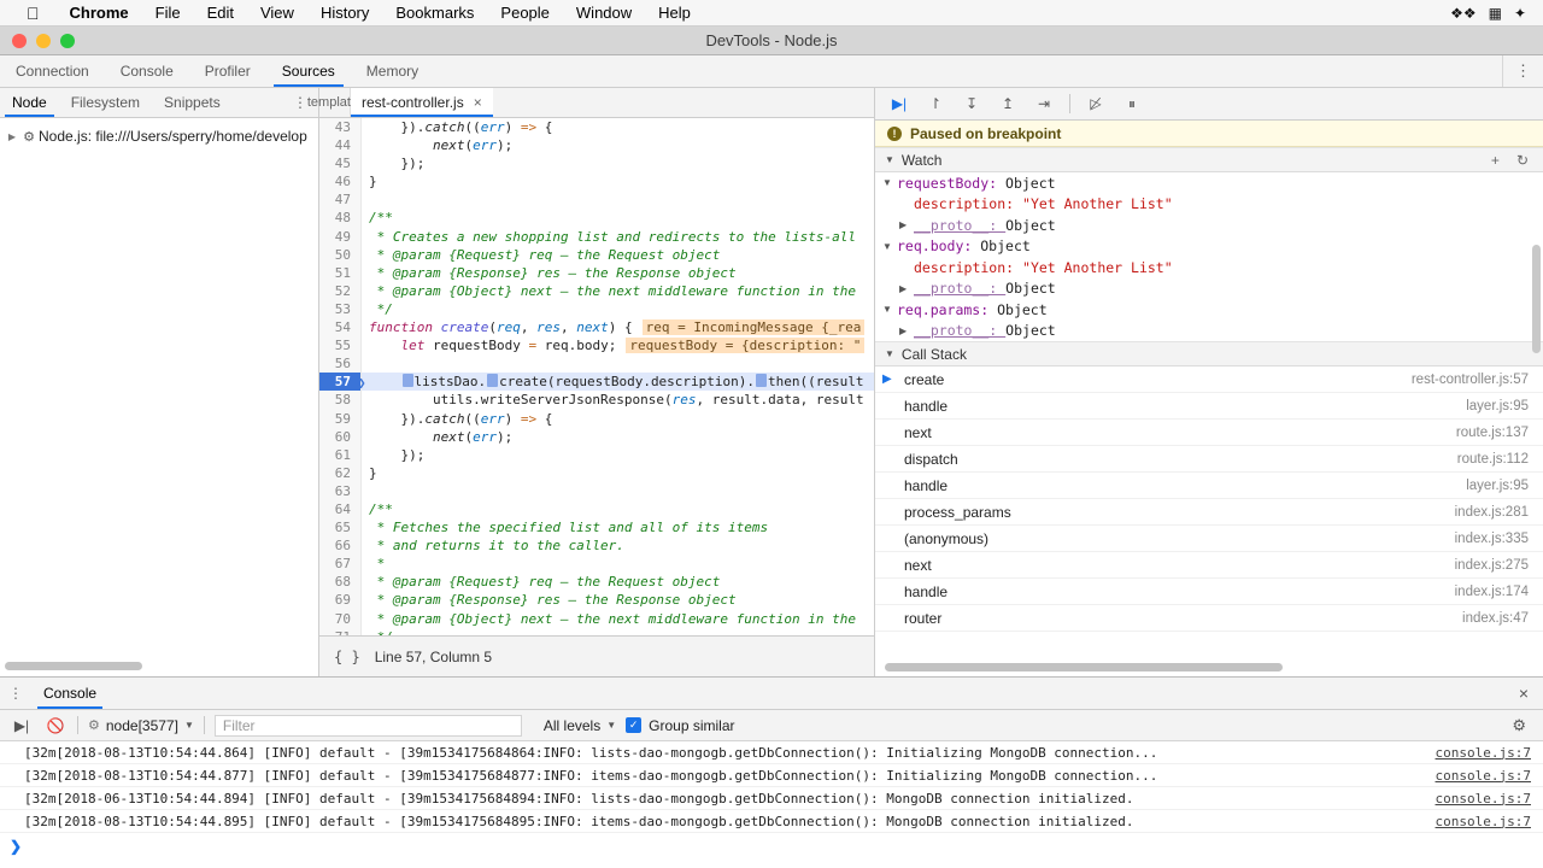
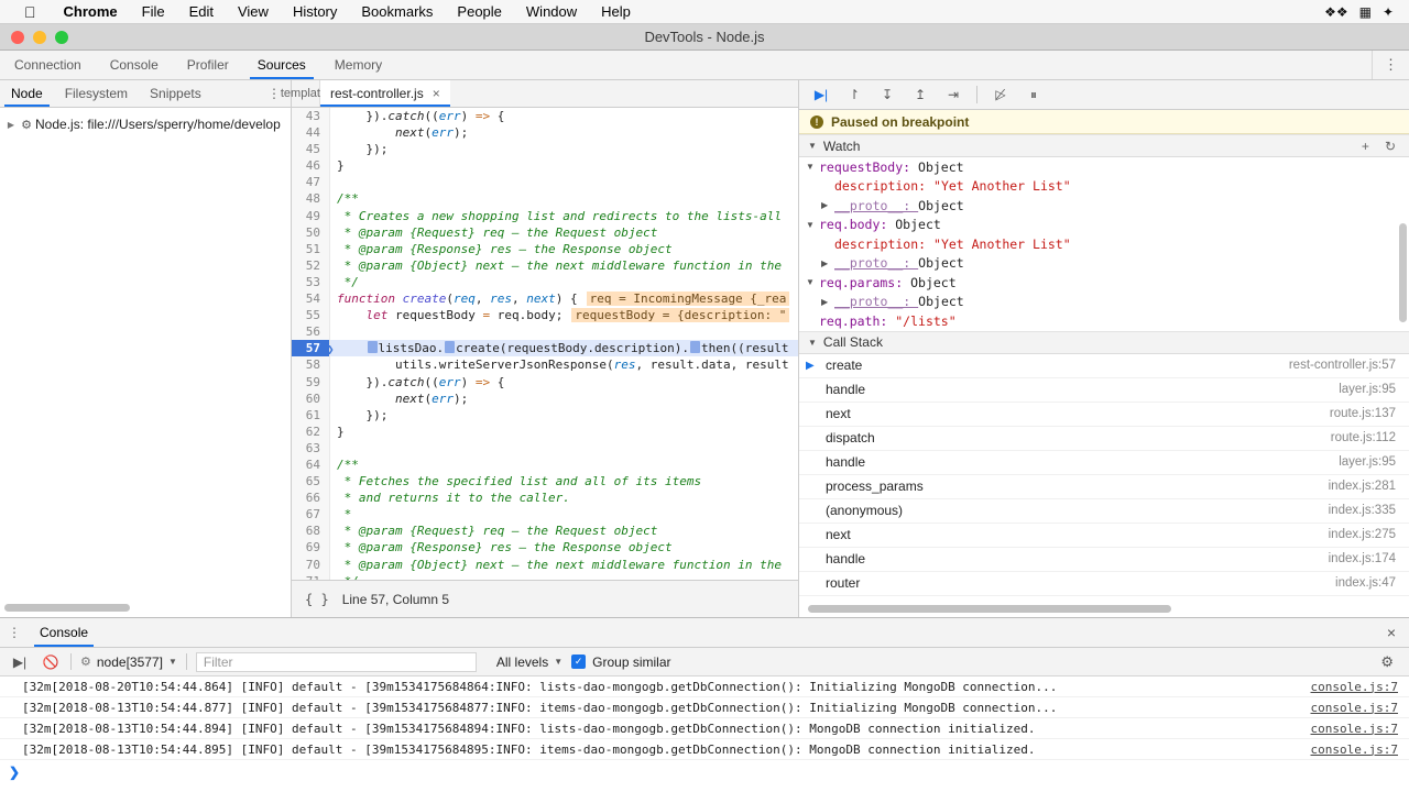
  
  Chrome
  File
  Edit
  View
  History
  Bookmarks
  People
  Window
  Help
  ❖❖
  ▦
  ✦
  DevTools - Node.js
  Connection
  Console
  Profiler
  Sources
  Memory
  ⋮
  Node
  Filesystem
  Snippets
  ⋮
  ▶
  ⚙
  Node.js: file:///Users/sperry/home/develop
  templat
  rest-controller.js
  ×
  43
  }).catch((err) => {
  44
  next(err);
  45
  });
  46
  }
  47
  48
  /**
  49
  * Creates a new shopping list and redirects to the lists-all
  50
  * @param {Request} req – the Request object
  51
  * @param {Response} res – the Response object
  52
  * @param {Object} next – the next middleware function in the
  53
  */
  54
  function create(req, res, next) { req = IncomingMessage {_rea
  55
  let requestBody = req.body; requestBody = {description: "
  56
  57
  listsDao. create(requestBody.description). then((result
  ❯
  58
  utils.writeServerJsonResponse(res, result.data, result
  59
  }).catch((err) => {
  60
  next(err);
  61
  });
  62
  }
  63
  64
  /**
  65
  * Fetches the specified list and all of its items
  66
  * and returns it to the caller.
  67
  *
  68
  * @param {Request} req – the Request object
  69
  * @param {Response} res – the Response object
  70
  * @param {Object} next – the next middleware function in the
  { }
  Line 57, Column 5
  ▶|
  ↾
  ↧
  ↥
  ⇥
  ▷̸
  ⏸
  !
  Paused on breakpoint
  ▼
  Watch
  +
  ↻
  ▼
  requestBody:
  Object
  description:
  "Yet Another List"
  ▶
  __proto__:
  Object
  ▼
  req.body:
  Object
  description:
  "Yet Another List"
  ▶
  __proto__:
  Object
  ▼
  req.params:
  Object
  ▶
  __proto__:
  Object
+ req.path:
+ "/lists"
  ▼
  Call Stack
  ▶
  create
  rest-controller.js:57
  handle
  layer.js:95
  next
  route.js:137
  dispatch
  route.js:112
  handle
  layer.js:95
  process_params
  index.js:281
  (anonymous)
  index.js:335
  next
  index.js:275
  handle
  index.js:174
  router
  index.js:47
  ⋮
  Console
  ×
  ▶|
  🚫
  ⚙
  node[3577]
  ▼
  Filter
  All levels
  ▼
  ✓
  Group similar
  ⚙
- [32m[2018-08-13T10:54:44.864] [INFO] default - [39m1534175684864:INFO: lists-dao-mongogb.getDbConnection(): Initializing MongoDB connection...
+ [32m[2018-08-20T10:54:44.864] [INFO] default - [39m1534175684864:INFO: lists-dao-mongogb.getDbConnection(): Initializing MongoDB connection...
  console.js:7
  [32m[2018-08-13T10:54:44.877] [INFO] default - [39m1534175684877:INFO: items-dao-mongogb.getDbConnection(): Initializing MongoDB connection...
  console.js:7
- [32m[2018-06-13T10:54:44.894] [INFO] default - [39m1534175684894:INFO: lists-dao-mongogb.getDbConnection(): MongoDB connection initialized.
+ [32m[2018-08-13T10:54:44.894] [INFO] default - [39m1534175684894:INFO: lists-dao-mongogb.getDbConnection(): MongoDB connection initialized.
  console.js:7
  [32m[2018-08-13T10:54:44.895] [INFO] default - [39m1534175684895:INFO: items-dao-mongogb.getDbConnection(): MongoDB connection initialized.
  console.js:7
  ❯
